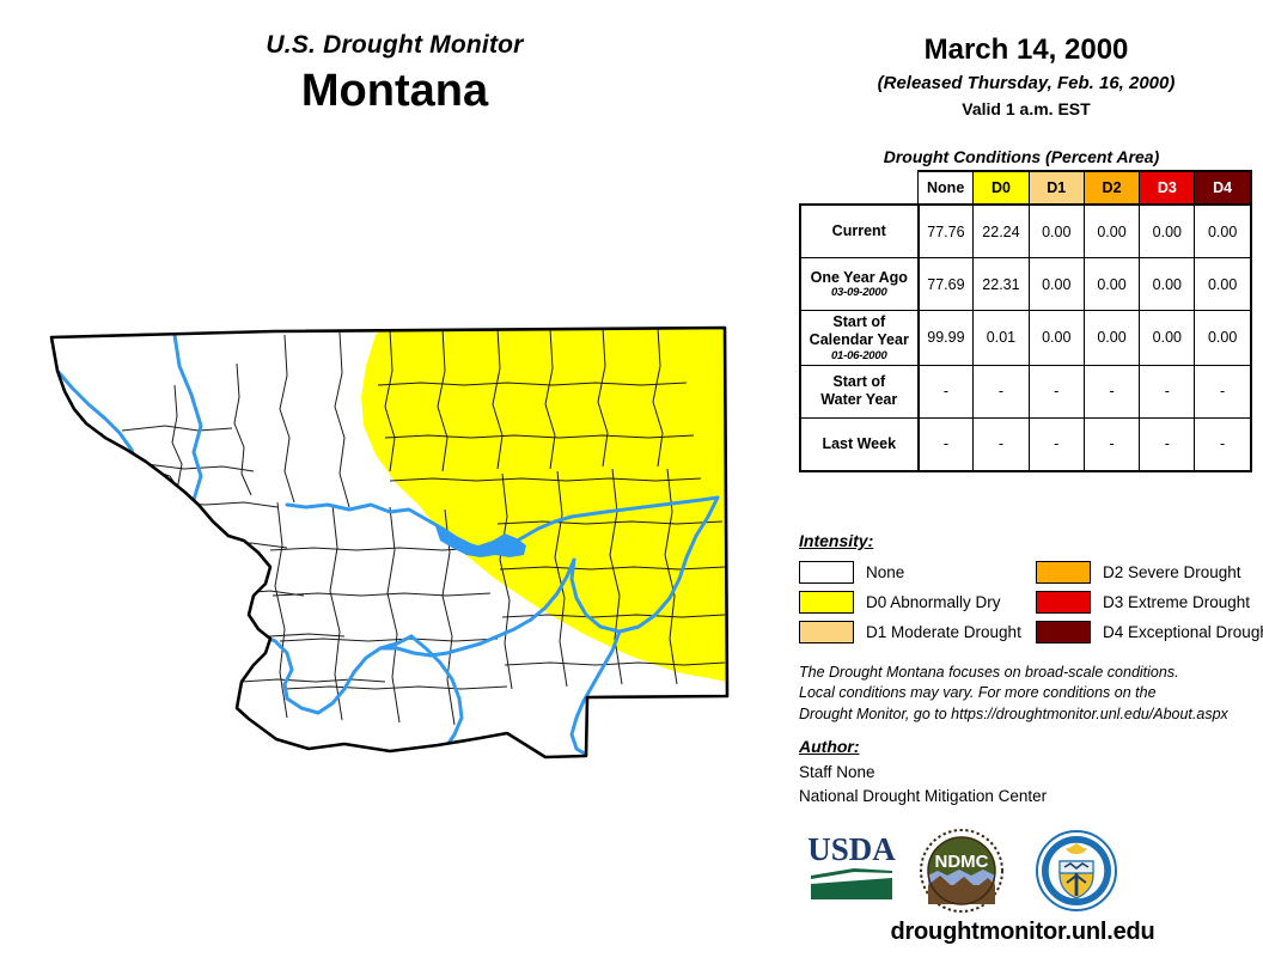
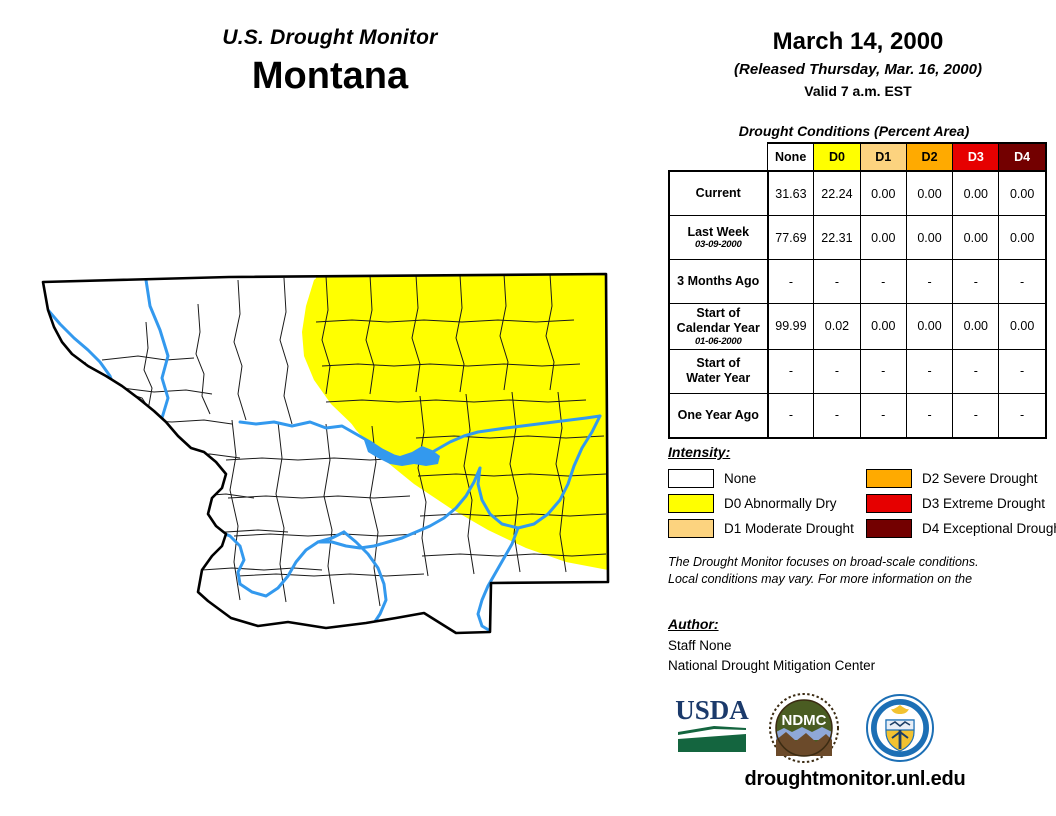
  U.S. Drought Monitor
  Montana
  March 14, 2000
- (Released Thursday, Feb. 16, 2000)
+ (Released Thursday, Mar. 16, 2000)
- Valid 1 a.m. EST
+ Valid 7 a.m. EST
  Drought Conditions (Percent Area)
  	None	D0	D1	D2	D3	D4
- Current	77.76	22.24	0.00	0.00	0.00	0.00
+ Current	31.63	22.24	0.00	0.00	0.00	0.00
- One Year Ago03-09-2000	77.69	22.31	0.00	0.00	0.00	0.00
+ Last Week03-09-2000	77.69	22.31	0.00	0.00	0.00	0.00
+ 3 Months Ago	-	-	-	-	-	-
- Start ofCalendar Year01-06-2000	99.99	0.01	0.00	0.00	0.00	0.00
+ Start ofCalendar Year01-06-2000	99.99	0.02	0.00	0.00	0.00	0.00
  Start ofWater Year	-	-	-	-	-	-
- Last Week	-	-	-	-	-	-
+ One Year Ago	-	-	-	-	-	-
  Intensity:
  None
  D0 Abnormally Dry
  D1 Moderate Drought
  D2 Severe Drought
  D3 Extreme Drought
  D4 Exceptional Droug
- The Drought Montana focuses on broad-scale conditions.
+ The Drought Monitor focuses on broad-scale conditions.
- Local conditions may vary. For more conditions on the
+ Local conditions may vary. For more information on the
- Drought Monitor, go to https://droughtmonitor.unl.edu/About.aspx
  Author:
  Staff None
  National Drought Mitigation Center
  USDA
  NDMC
  droughtmonitor.unl.edu
